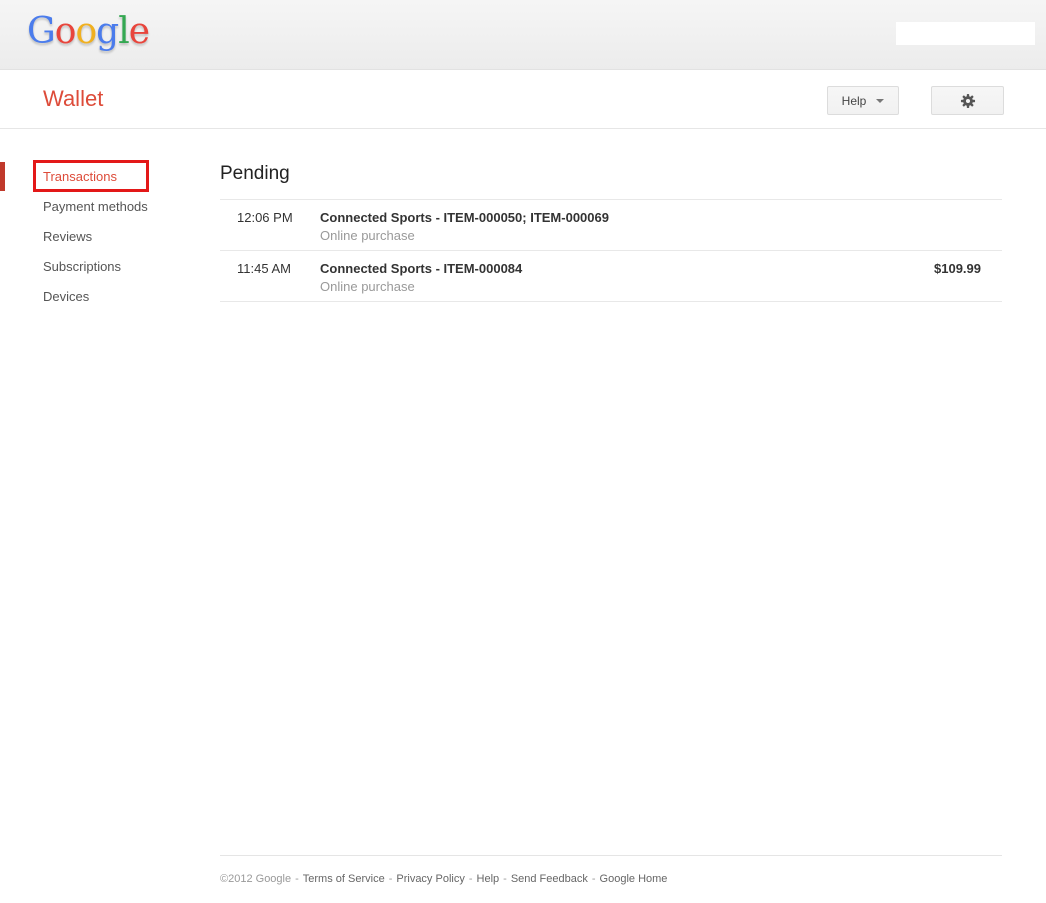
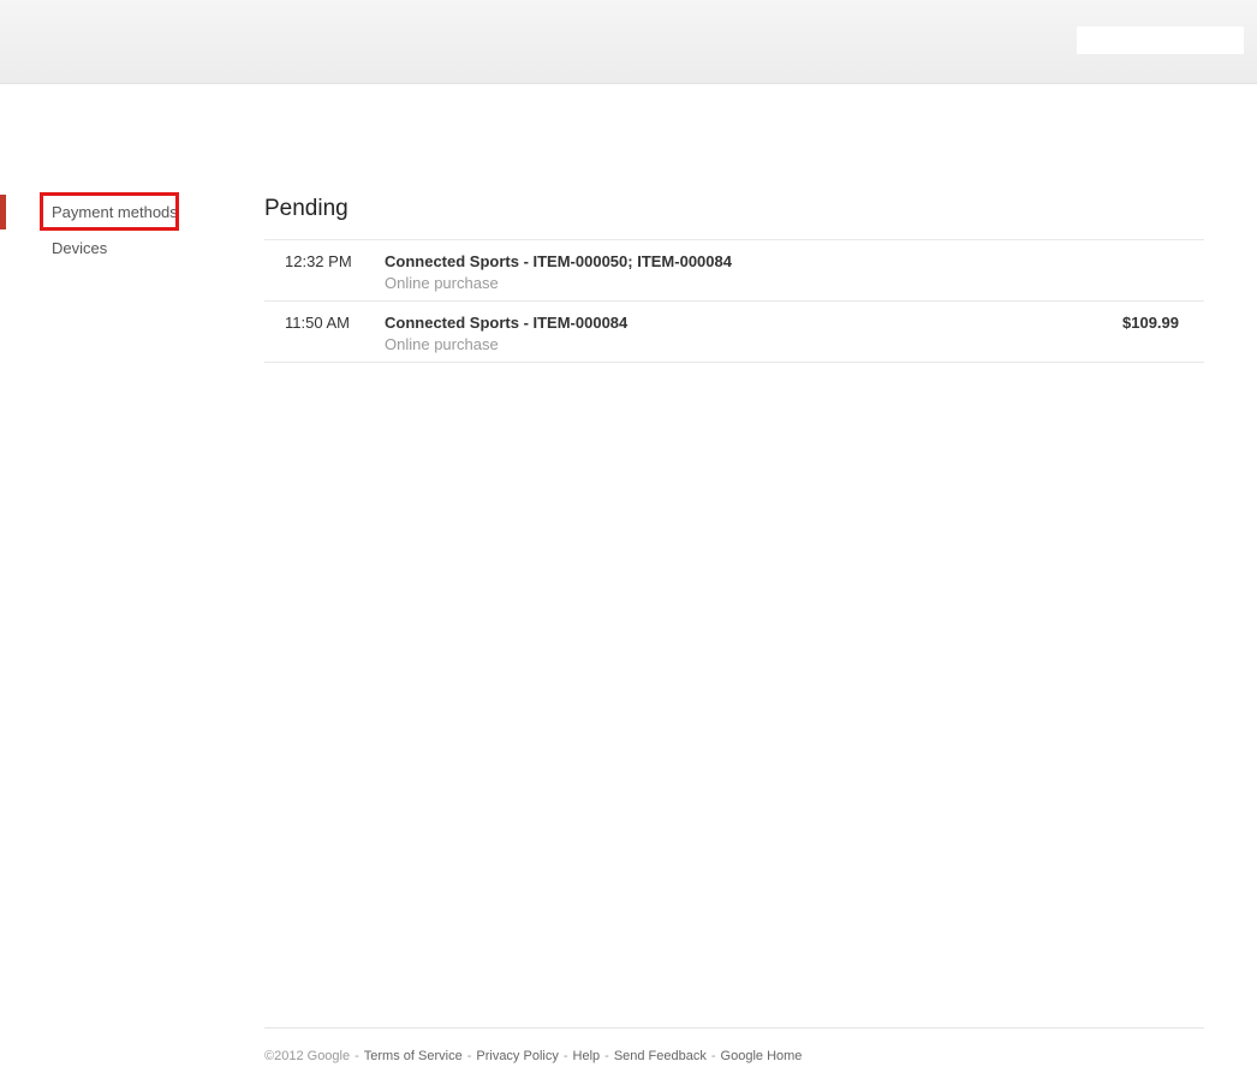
- Google
- Wallet
- Help
- Transactions
  Payment methods
- Reviews
- Subscriptions
  Devices
  Pending
- 12:06 PM
+ 12:32 PM
- Connected Sports - ITEM-000050; ITEM-000069
+ Connected Sports - ITEM-000050; ITEM-000084
  Online purchase
- 11:45 AM
+ 11:50 AM
  Connected Sports - ITEM-000084
  Online purchase
  $109.99
  ©2012 Google - Terms of Service - Privacy Policy - Help - Send Feedback - Google Home
